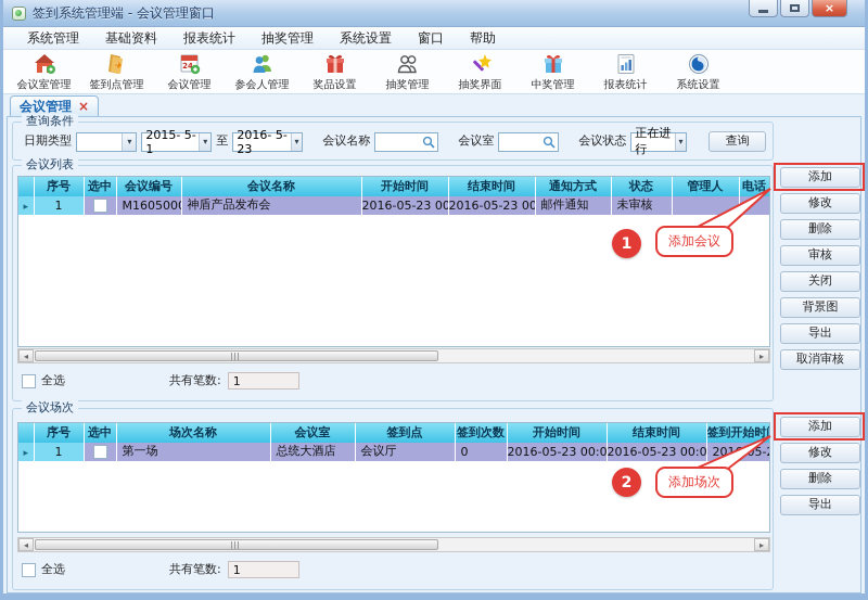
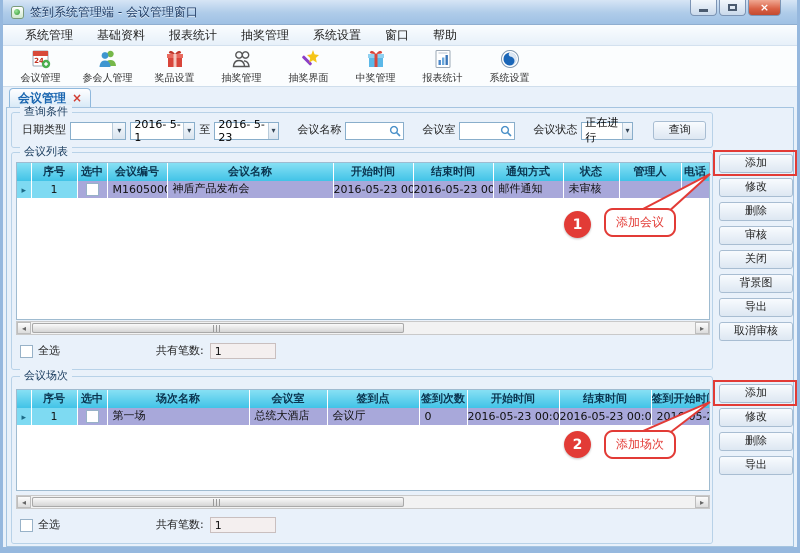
  签到系统管理端 - 会议管理窗口
  ×
  系统管理
  基础资料
  报表统计
  抽奖管理
  系统设置
  窗口
  帮助
- 会议室管理
- 签到点管理
  24
  会议管理
  参会人管理
  奖品设置
  抽奖管理
  抽奖界面
  中奖管理
  报表统计
  系统设置
  会议管理
  ×
  查询条件
  日期类型
  ▾
- 2015- 5- 1
+ 2016- 5- 1
  ▾
  至
  2016- 5-23
  ▾
  会议名称
  会议室
  会议状态
  正在进行
  ▾
  查询
  会议列表
  	序号	选中	会议编号	会议名称	开始时间	结束时间	通知方式	状态	管理人	电话
  ▸	1		M160500	神盾产品发布会	2016-05-23 00	2016-05-23 00	邮件通知	未审核
  ◂
  ▸
  全选
  共有笔数:
  1
  添加
  修改
  删除
  审核
  关闭
  背景图
  导出
  取消审核
  会议场次
  	序号	选中	场次名称	会议室	签到点	签到次数	开始时间	结束时间	签到开始时
  ▸	1		第一场	总统大酒店	会议厅	0	2016-05-23 00:0	2016-05-23 00:0	205-
  ◂
  ▸
  全选
  共有笔数:
  1
  添加
  修改
  删除
  导出
  1
  添加会议
  2
  添加场次
